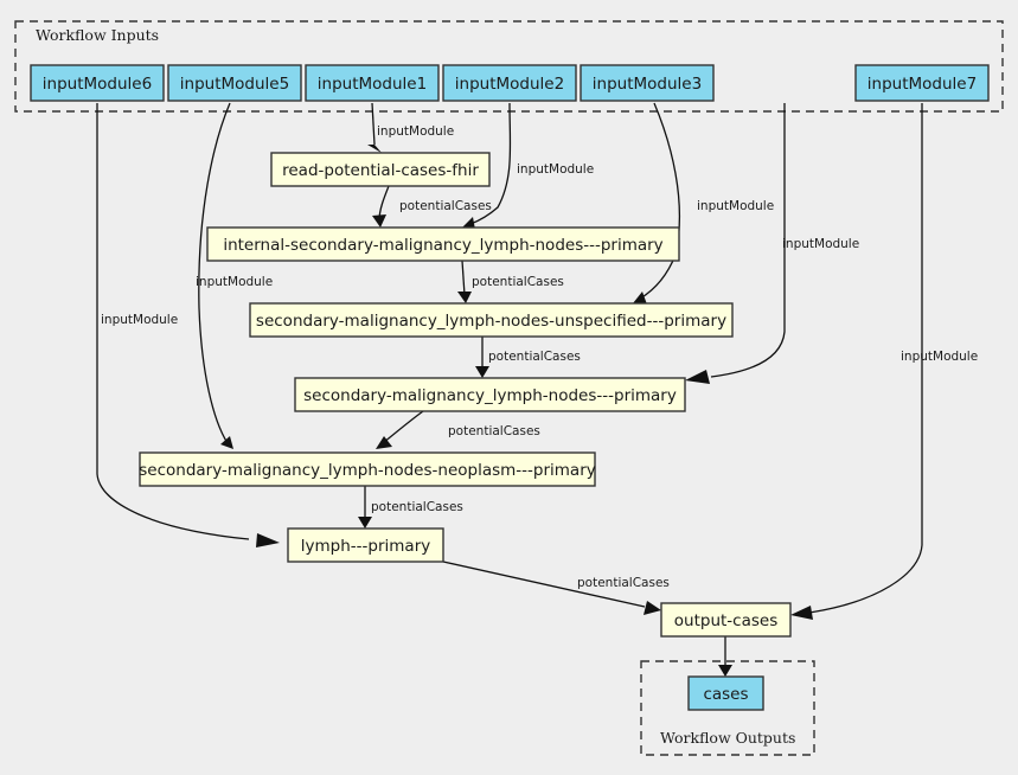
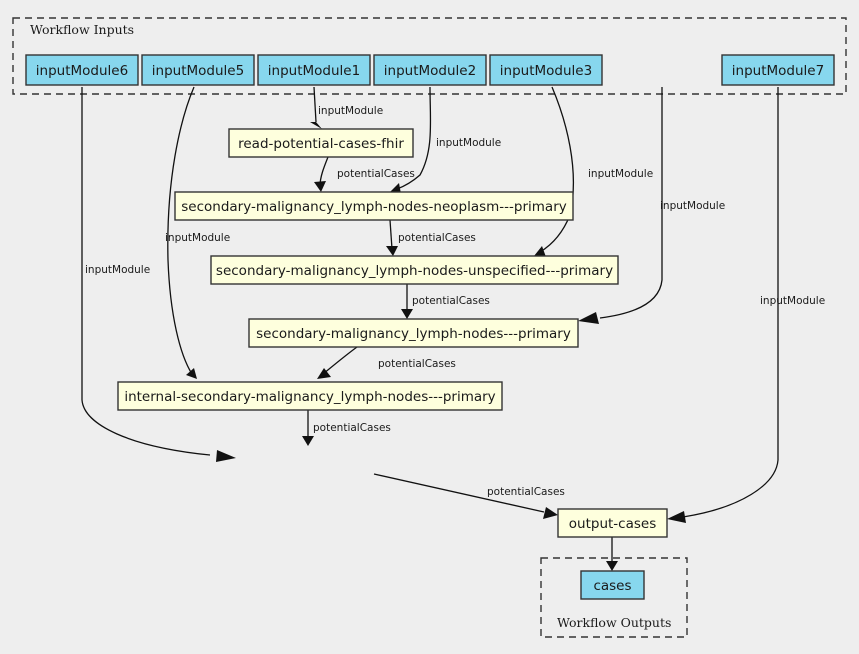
  Workflow Inputs
  Workflow Outputs
  inputModule
  inputModule
  potentialCases
  inputModule
  potentialCases
  potentialCases
  inputModule
  potentialCases
  inputModule
  potentialCases
  inputModule
  potentialCases
  inputModule
  inputModule6
  inputModule5
  inputModule1
  inputModule2
  inputModule3
  inputModule7
  read-potential-cases-fhir
- internal-secondary-malignancy_lymph-nodes---primary
+ secondary-malignancy_lymph-nodes-neoplasm---primary
  secondary-malignancy_lymph-nodes-unspecified---primary
  secondary-malignancy_lymph-nodes---primary
- secondary-malignancy_lymph-nodes-neoplasm---primary
+ internal-secondary-malignancy_lymph-nodes---primary
- lymph---primary
  output-cases
  cases
